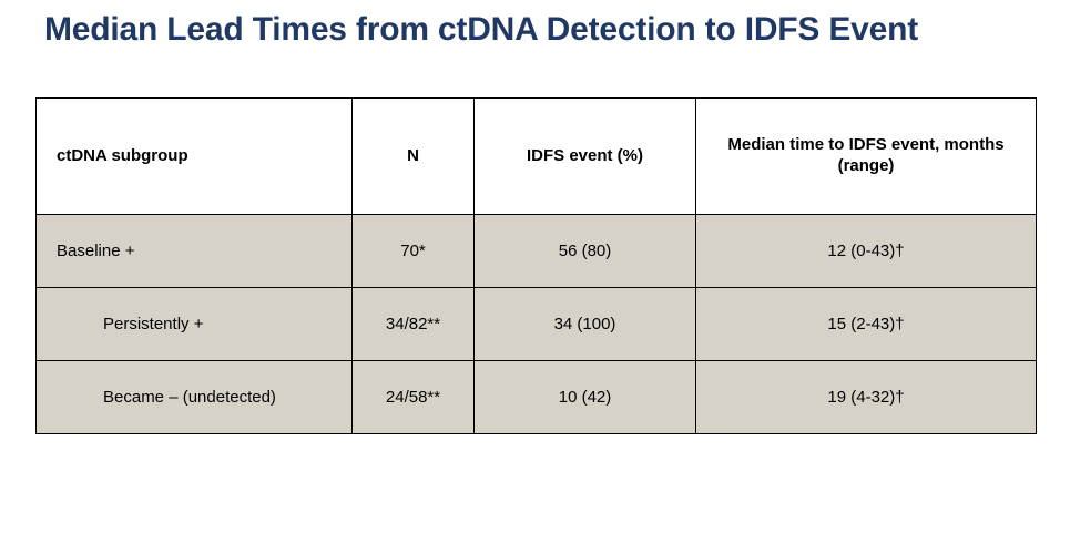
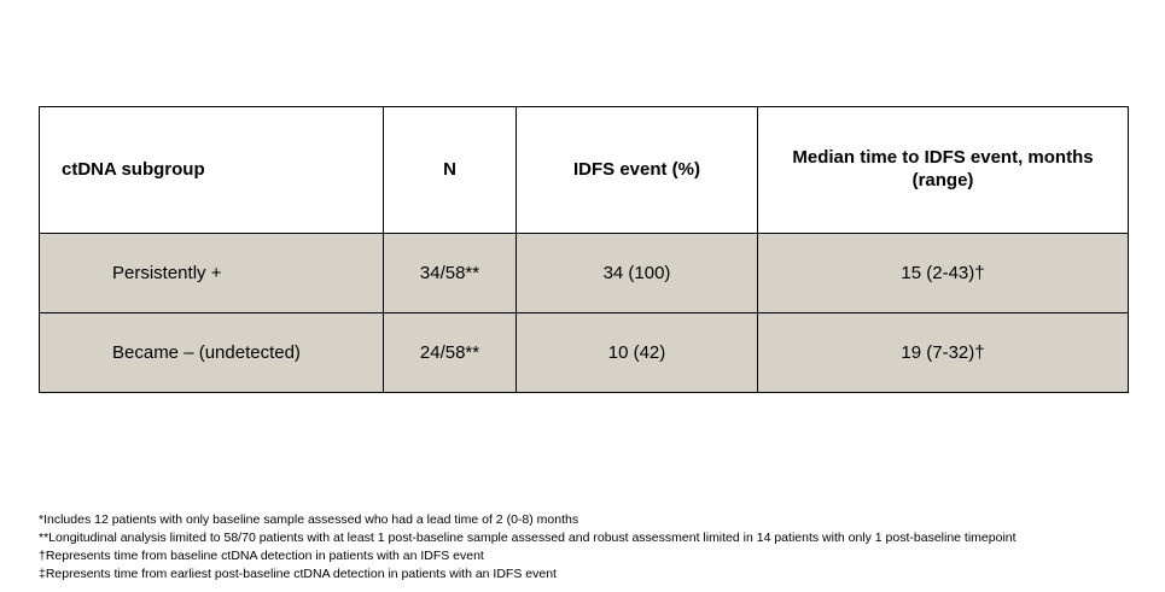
- Median Lead Times from ctDNA Detection to IDFS Event
  ctDNA subgroup	N	IDFS event (%)	Median time to IDFS event, months (range)
- Baseline +	70*	56 (80)	12 (0-43)†
- Persistently +	34/82**	34 (100)	15 (2-43)†
+ Persistently +	34/58**	34 (100)	15 (2-43)†
- Became – (undetected)	24/58**	10 (42)	19 (4-32)†
+ Became – (undetected)	24/58**	10 (42)	19 (7-32)†
+ *Includes 12 patients with only baseline sample assessed who had a lead time of 2 (0-8) months
+ **Longitudinal analysis limited to 58/70 patients with at least 1 post-baseline sample assessed and robust assessment limited in 14 patients with only 1 post-baseline timepoint
+ †Represents time from baseline ctDNA detection in patients with an IDFS event
+ ‡Represents time from earliest post-baseline ctDNA detection in patients with an IDFS event
